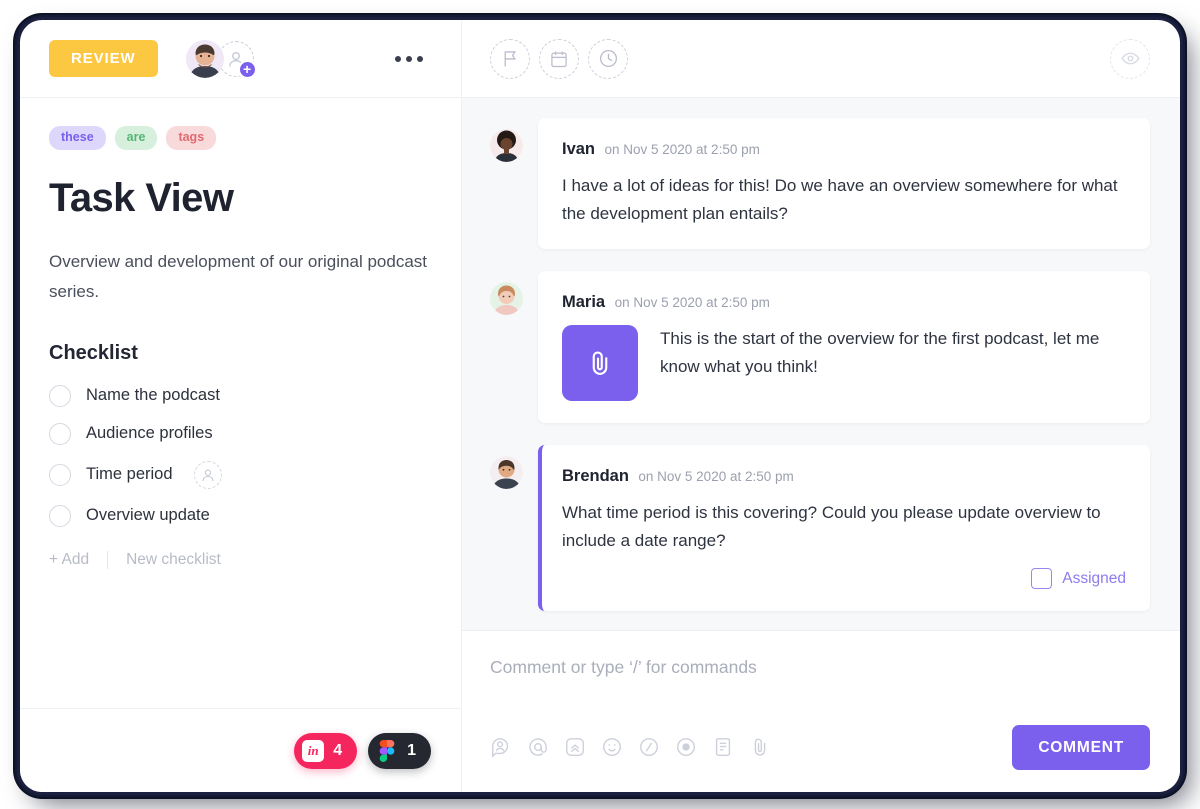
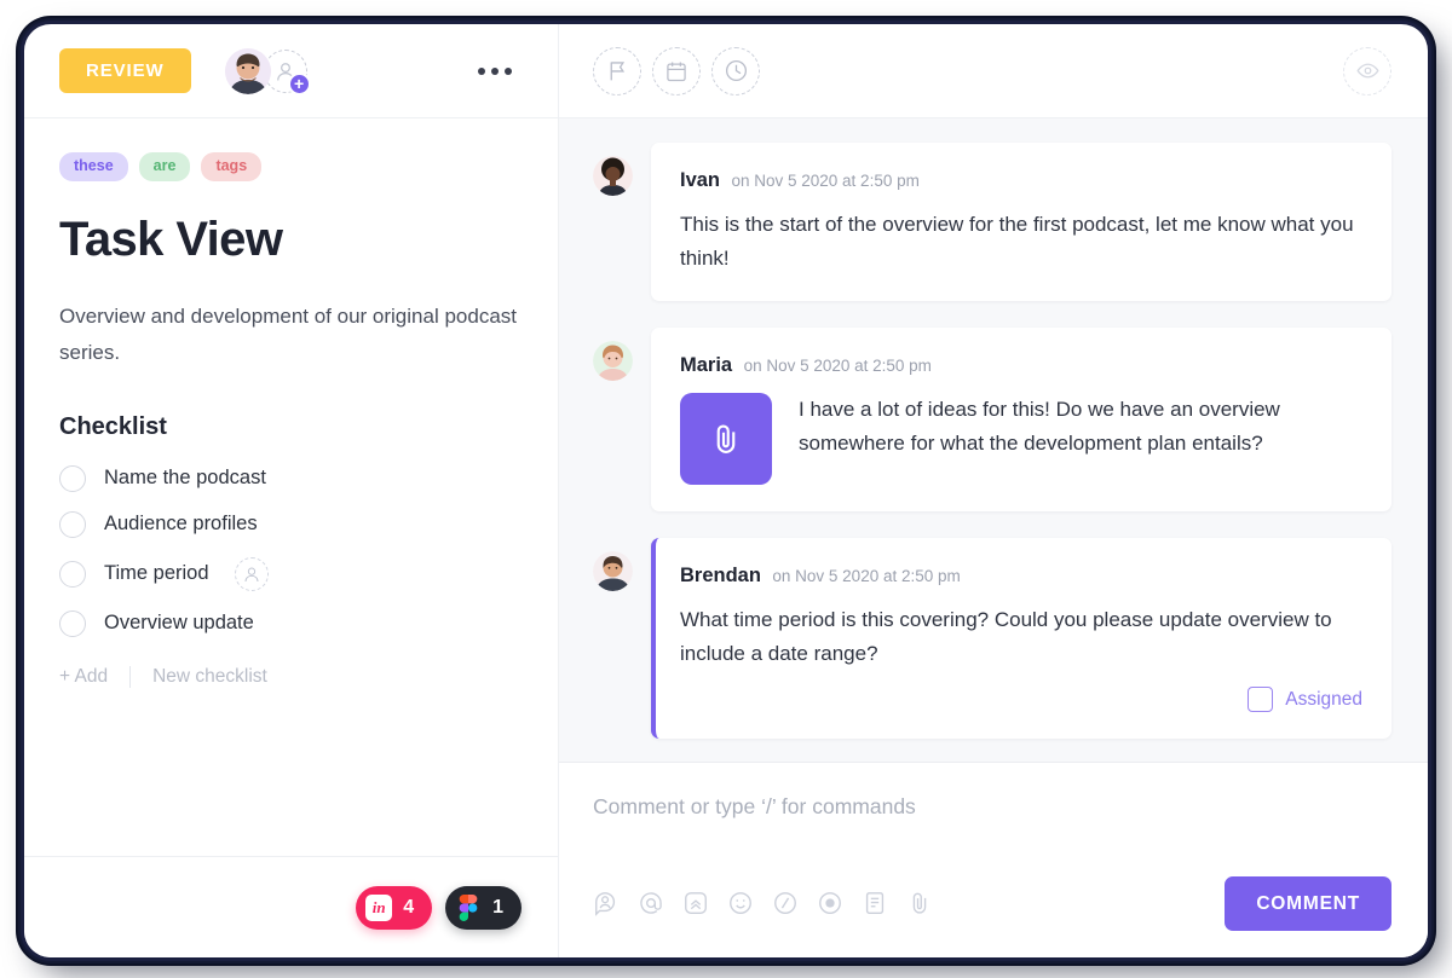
  REVIEW
  +
  these
  are
  tags
  Task View
  Overview and development of our original podcast series.
  Checklist
  Name the podcast
  Audience profiles
  Time period
  Overview update
  + Add
  New checklist
  in
  4
  1
  Ivan on Nov 5 2020 at 2:50 pm
- I have a lot of ideas for this! Do we have an overview somewhere for what the development plan entails?
+ This is the start of the overview for the first podcast, let me know what you think!
  Maria on Nov 5 2020 at 2:50 pm
- This is the start of the overview for the first podcast, let me know what you think!
+ I have a lot of ideas for this! Do we have an overview somewhere for what the development plan entails?
  Brendan on Nov 5 2020 at 2:50 pm
  What time period is this covering? Could you please update overview to include a date range?
  Assigned
  Comment or type ‘/’ for commands
  COMMENT
